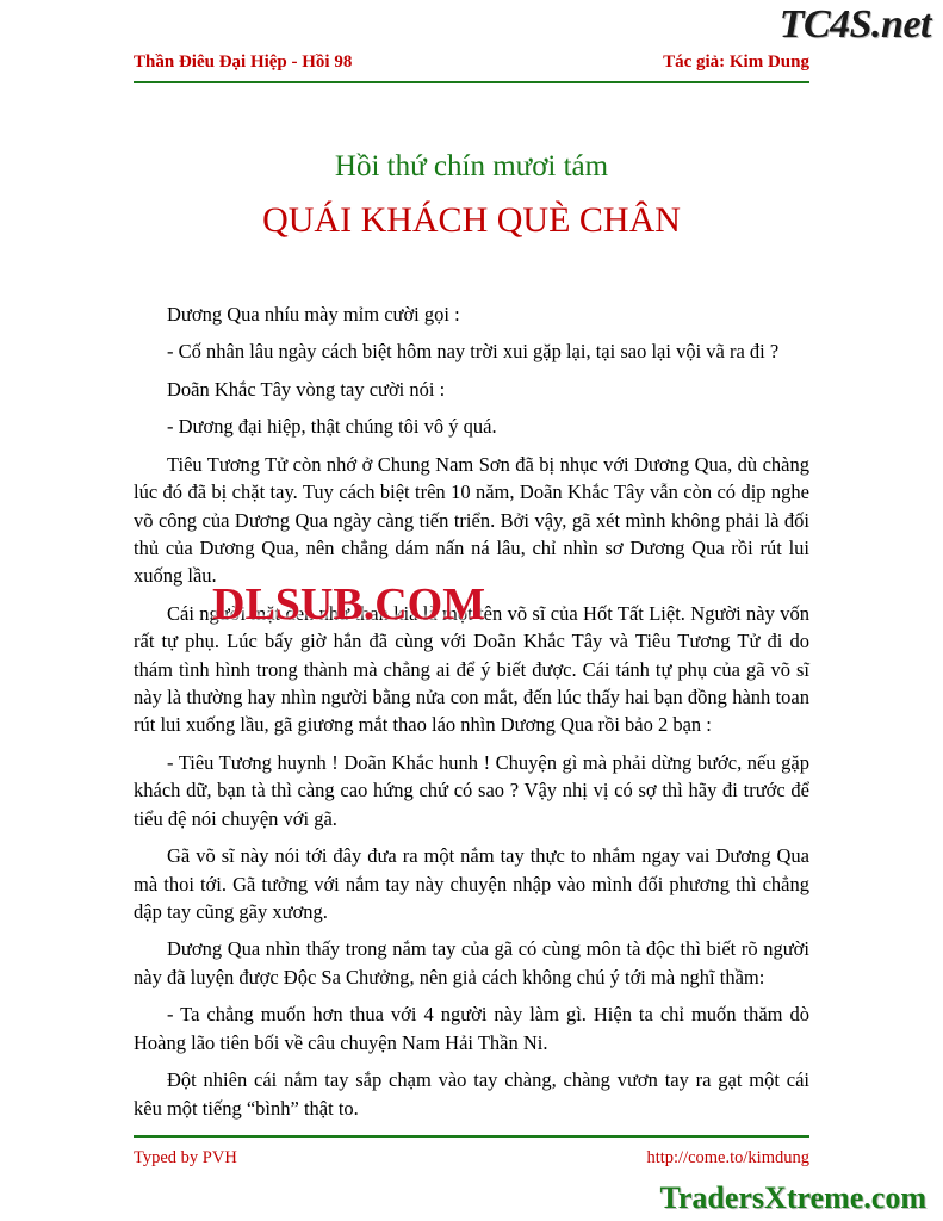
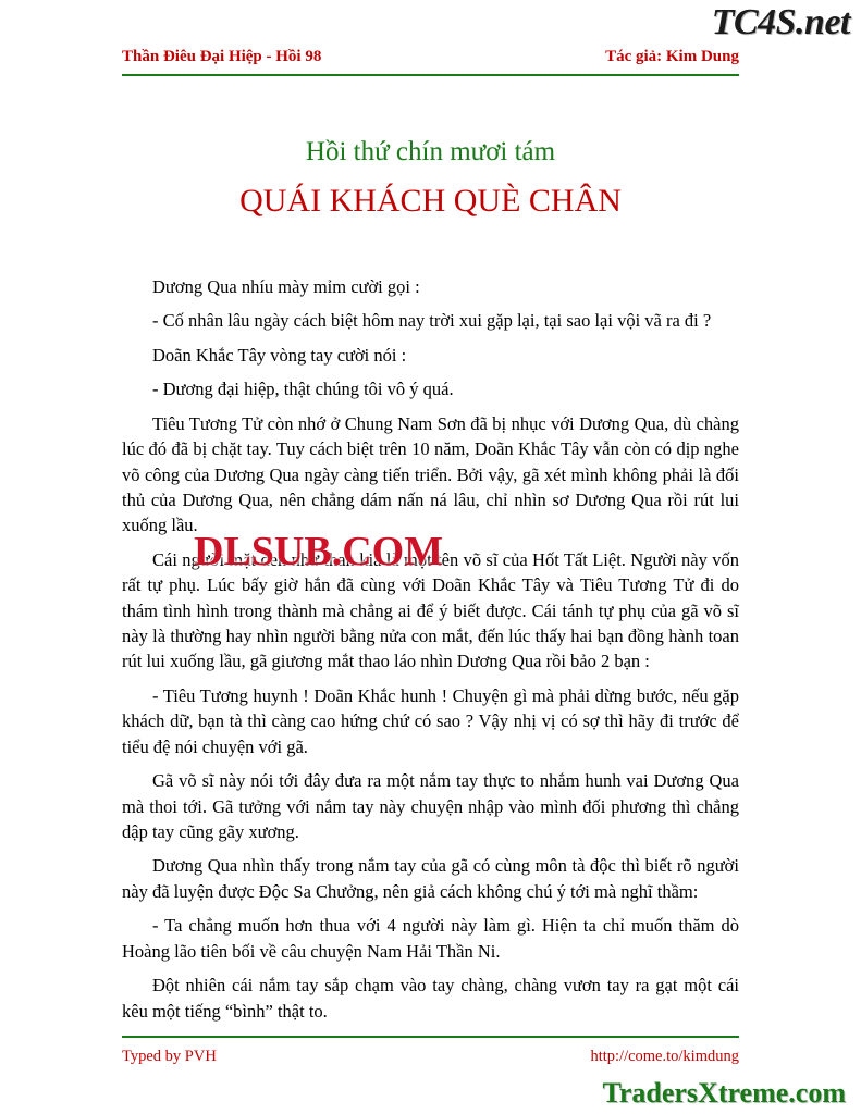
  TC4S.net
  Thần Điêu Đại Hiệp - Hồi 98
  Tác giả: Kim Dung
  Hồi thứ chín mươi tám
  QUÁI KHÁCH QUÈ CHÂN
  Dương Qua nhíu mày mỉm cười gọi :
  - Cố nhân lâu ngày cách biệt hôm nay trời xui gặp lại, tại sao lại vội vã ra đi ?
  Doãn Khắc Tây vòng tay cười nói :
  - Dương đại hiệp, thật chúng tôi vô ý quá.
  Tiêu Tương Tử còn nhớ ở Chung Nam Sơn đã bị nhục với Dương Qua, dù chàng lúc đó đã bị chặt tay. Tuy cách biệt trên 10 năm, Doãn Khắc Tây vẫn còn có dịp nghe võ công của Dương Qua ngày càng tiến triển. Bởi vậy, gã xét mình không phải là đối thủ của Dương Qua, nên chẳng dám nấn ná lâu, chỉ nhìn sơ Dương Qua rồi rút lui xuống lầu.
  Cái người mặt đen như than kia là một tên võ sĩ của Hốt Tất Liệt. Người này vốn rất tự phụ. Lúc bấy giờ hắn đã cùng với Doãn Khắc Tây và Tiêu Tương Tử đi do thám tình hình trong thành mà chẳng ai để ý biết được. Cái tánh tự phụ của gã võ sĩ này là thường hay nhìn người bằng nửa con mắt, đến lúc thấy hai bạn đồng hành toan rút lui xuống lầu, gã giương mắt thao láo nhìn Dương Qua rồi bảo 2 bạn :
  - Tiêu Tương huynh ! Doãn Khắc hunh ! Chuyện gì mà phải dừng bước, nếu gặp khách dữ, bạn tà thì càng cao hứng chứ có sao ? Vậy nhị vị có sợ thì hãy đi trước để tiểu đệ nói chuyện với gã.
- Gã võ sĩ này nói tới đây đưa ra một nắm tay thực to nhắm ngay vai Dương Qua mà thoi tới. Gã tưởng với nắm tay này chuyện nhập vào mình đối phương thì chẳng dập tay cũng gãy xương.
+ Gã võ sĩ này nói tới đây đưa ra một nắm tay thực to nhắm hunh vai Dương Qua mà thoi tới. Gã tưởng với nắm tay này chuyện nhập vào mình đối phương thì chẳng dập tay cũng gãy xương.
  Dương Qua nhìn thấy trong nắm tay của gã có cùng môn tà độc thì biết rõ người này đã luyện được Độc Sa Chưởng, nên giả cách không chú ý tới mà nghĩ thầm:
  - Ta chẳng muốn hơn thua với 4 người này làm gì. Hiện ta chỉ muốn thăm dò Hoàng lão tiên bối về câu chuyện Nam Hải Thần Ni.
  Đột nhiên cái nắm tay sắp chạm vào tay chàng, chàng vươn tay ra gạt một cái kêu một tiếng “bình” thật to.
  DLSUB.COM
  Typed by PVH
  http://come.to/kimdung
  TradersXtreme.com
